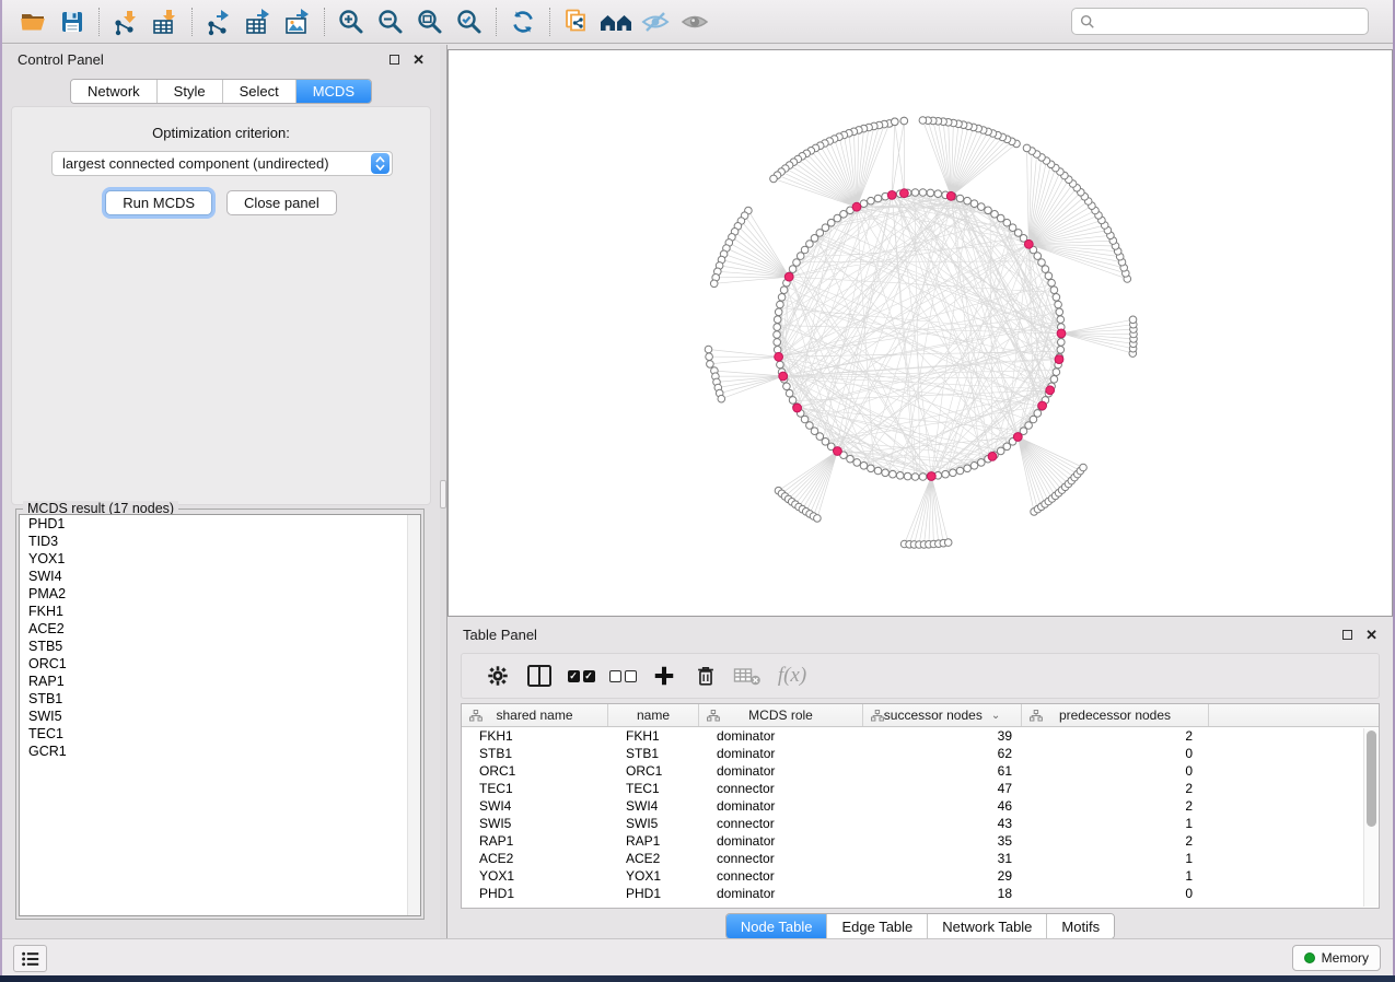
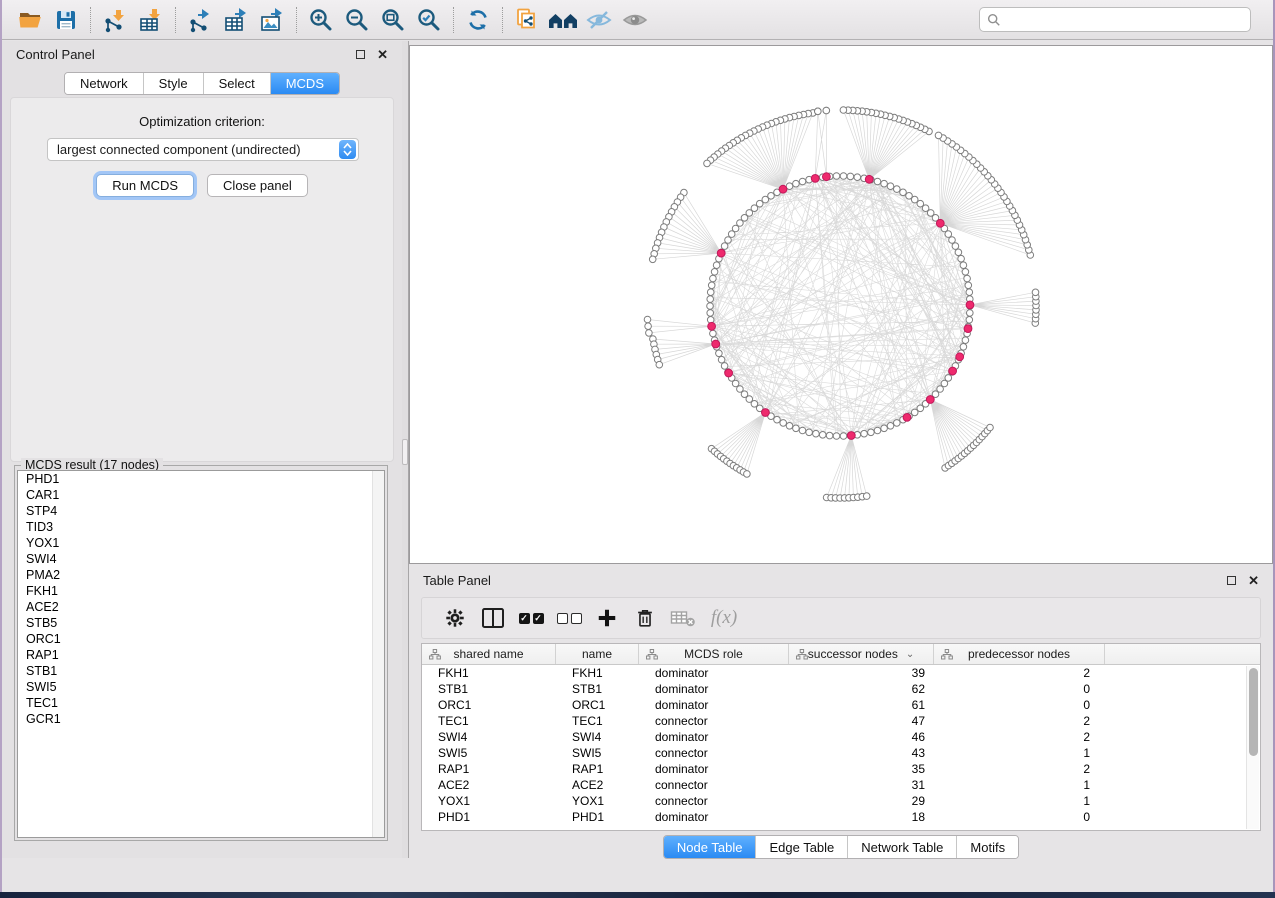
  Control Panel
  ✕
  Network
  Style
  Select
  MCDS
  Optimization criterion:
  largest connected component (undirected)
  Run MCDS
  Close panel
  MCDS result (17 nodes)
  PHD1
+ CAR1
+ STP4
  TID3
  YOX1
  SWI4
  PMA2
  FKH1
  ACE2
  STB5
  ORC1
  RAP1
  STB1
  SWI5
  TEC1
  GCR1
  Table Panel
  ✕
  ✓
  ✓
  f(x)
  shared name
  name
  MCDS role
  successor nodes
  ⌄
  predecessor nodes
  FKH1
  FKH1
  dominator
  39
  2
  STB1
  STB1
  dominator
  62
  0
  ORC1
  ORC1
  dominator
  61
  0
  TEC1
  TEC1
  connector
  47
  2
  SWI4
  SWI4
  dominator
  46
  2
  SWI5
  SWI5
  connector
  43
  1
  RAP1
  RAP1
  dominator
  35
  2
  ACE2
  ACE2
  connector
  31
  1
  YOX1
  YOX1
  connector
  29
  1
  PHD1
  PHD1
  dominator
  18
  0
  Node Table
  Edge Table
  Network Table
  Motifs
- Memory
